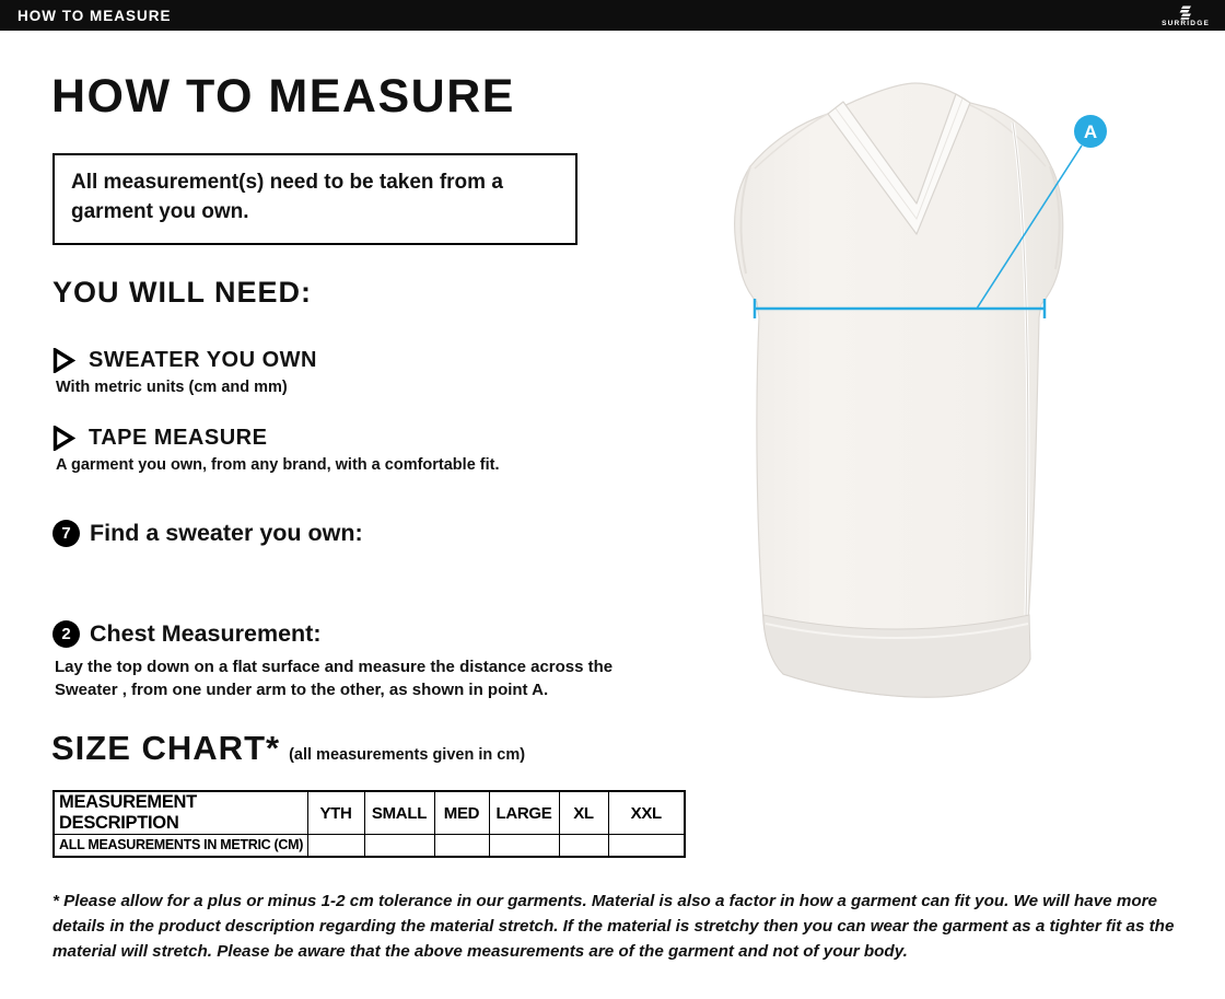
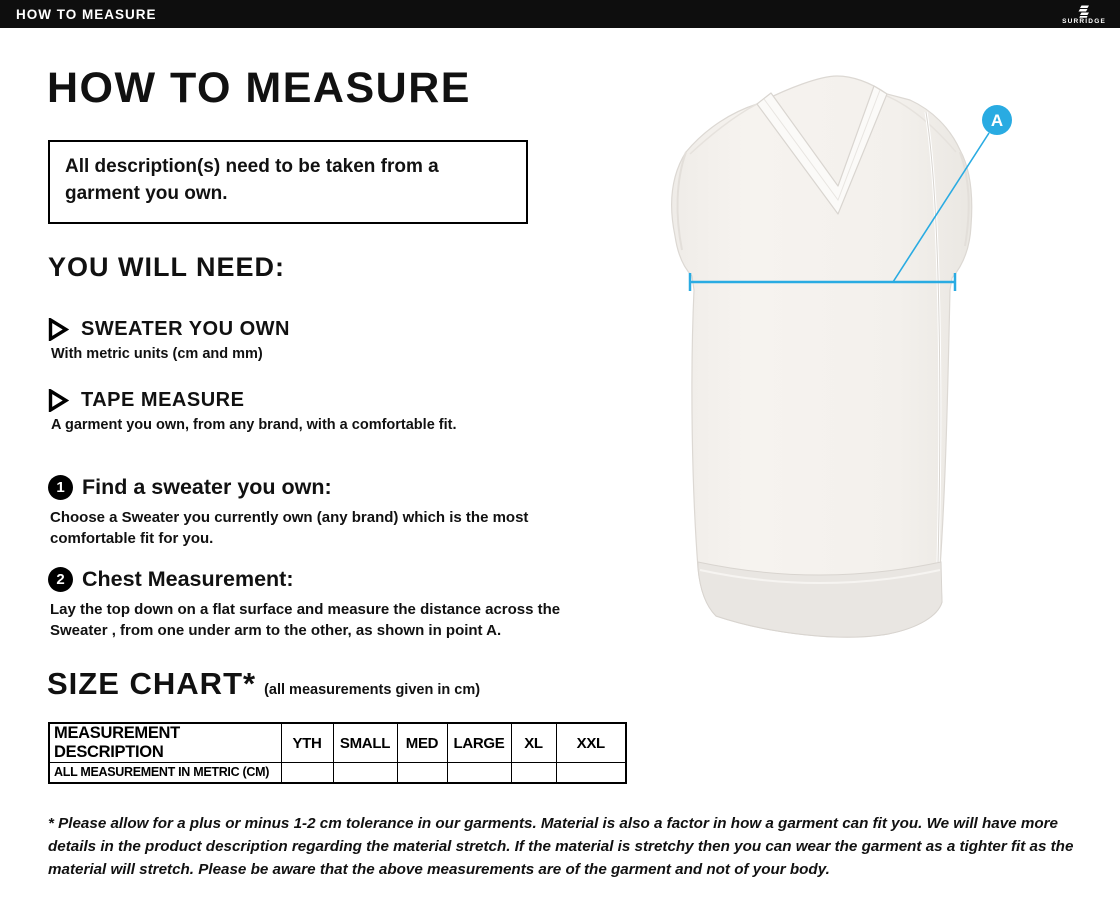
  HOW TO MEASURE
  HOW TO MEASURE
- All measurement(s) need to be taken from a garment you own.
+ All description(s) need to be taken from a garment you own.
  YOU WILL NEED:
  SWEATER YOU OWN
  With metric units (cm and mm)
  TAPE MEASURE
  A garment you own, from any brand, with a comfortable fit.
- 7
+ 1
  Find a sweater you own:
+ Choose a Sweater you currently own (any brand) which is the most comfortable fit for you.
  2
  Chest Measurement:
  Lay the top down on a flat surface and measure the distance across the Sweater , from one under arm to the other, as shown in point A.
  SIZE CHART*
  (all measurements given in cm)
  MEASUREMENT DESCRIPTION	YTH	SMALL	MED	LARGE	XL	XXL
- ALL MEASUREMENTS IN METRIC (CM)
+ ALL MEASUREMENT IN METRIC (CM)
  * Please allow for a plus or minus 1-2 cm tolerance in our garments. Material is also a factor in how a garment can fit you. We will have more details in the product description regarding the material stretch. If the material is stretchy then you can wear the garment as a tighter fit as the material will stretch. Please be aware that the above measurements are of the garment and not of your body.
  A
